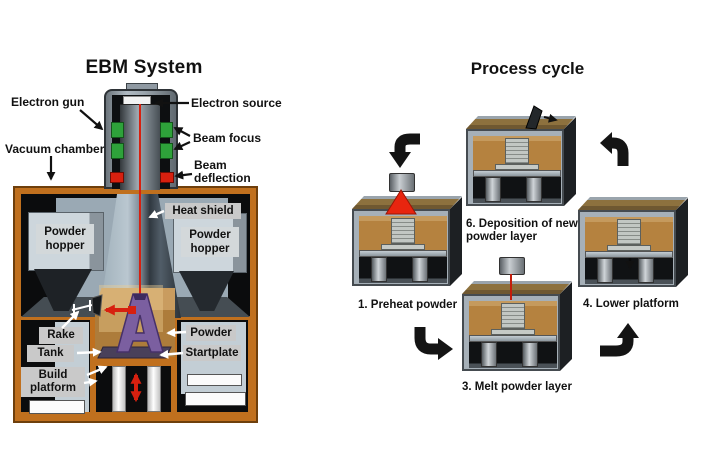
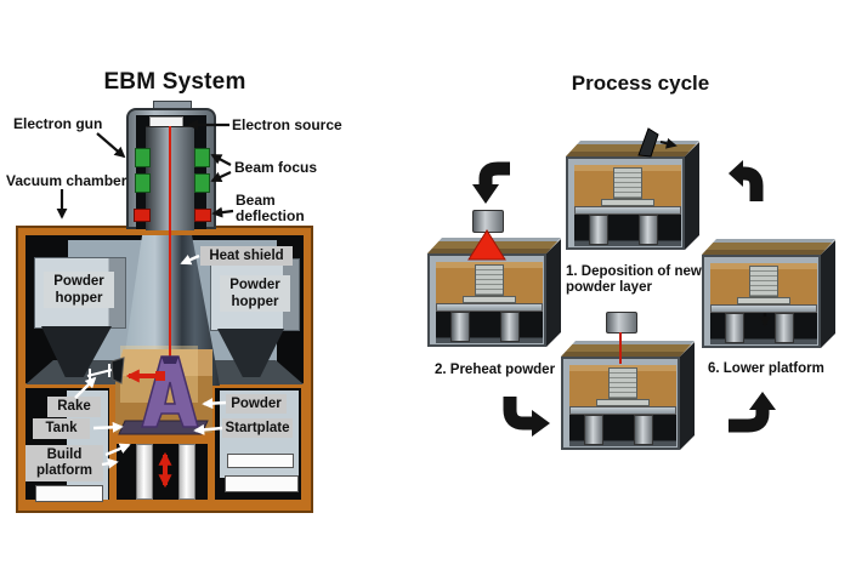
  EBM System
  Powder
  hopper
  Powder
  hopper
  Electron gun
  Vacuum chamber
  Electron source
  Beam focus
  Beam
  deflection
  Heat shield
  Rake
  Tank
  Build
  platform
  Powder
  Startplate
  Process cycle
- 6. Deposition of new
+ 1. Deposition of new
  powder layer
- 1. Preheat powder
+ 2. Preheat powder
- 3. Melt powder layer
- 4. Lower platform
+ 6. Lower platform
